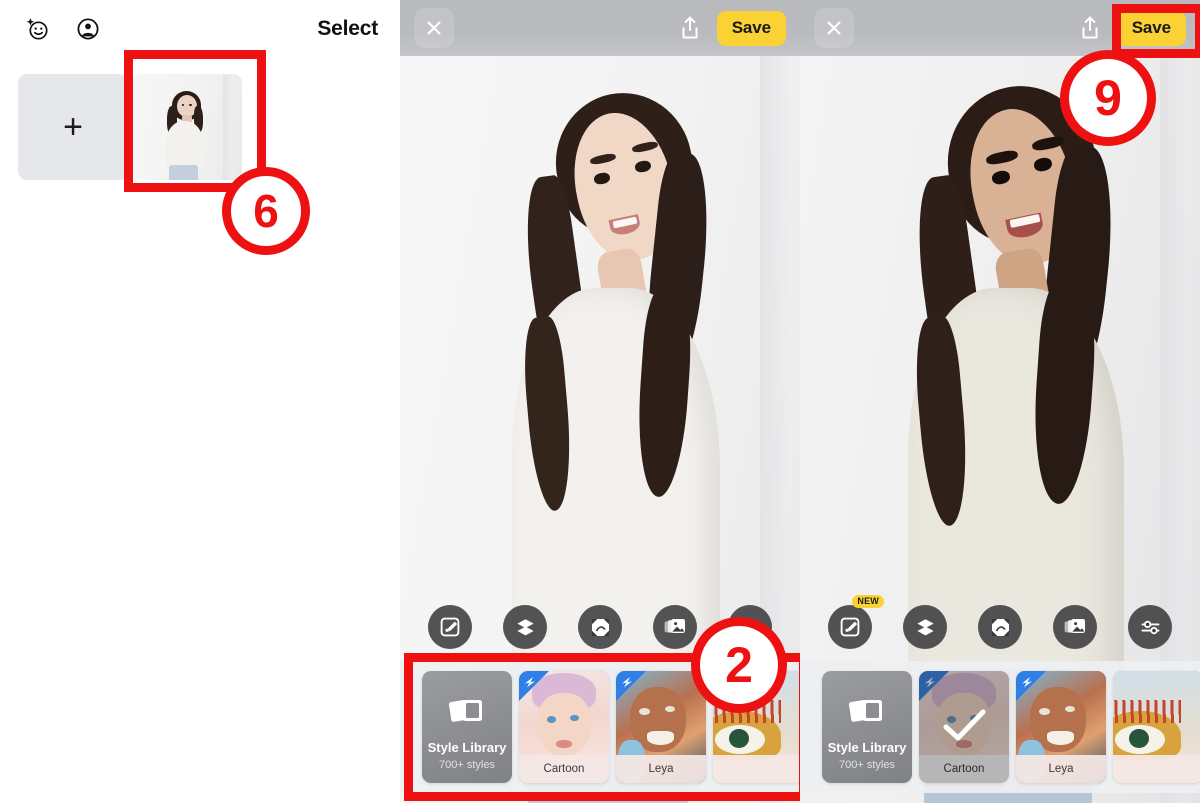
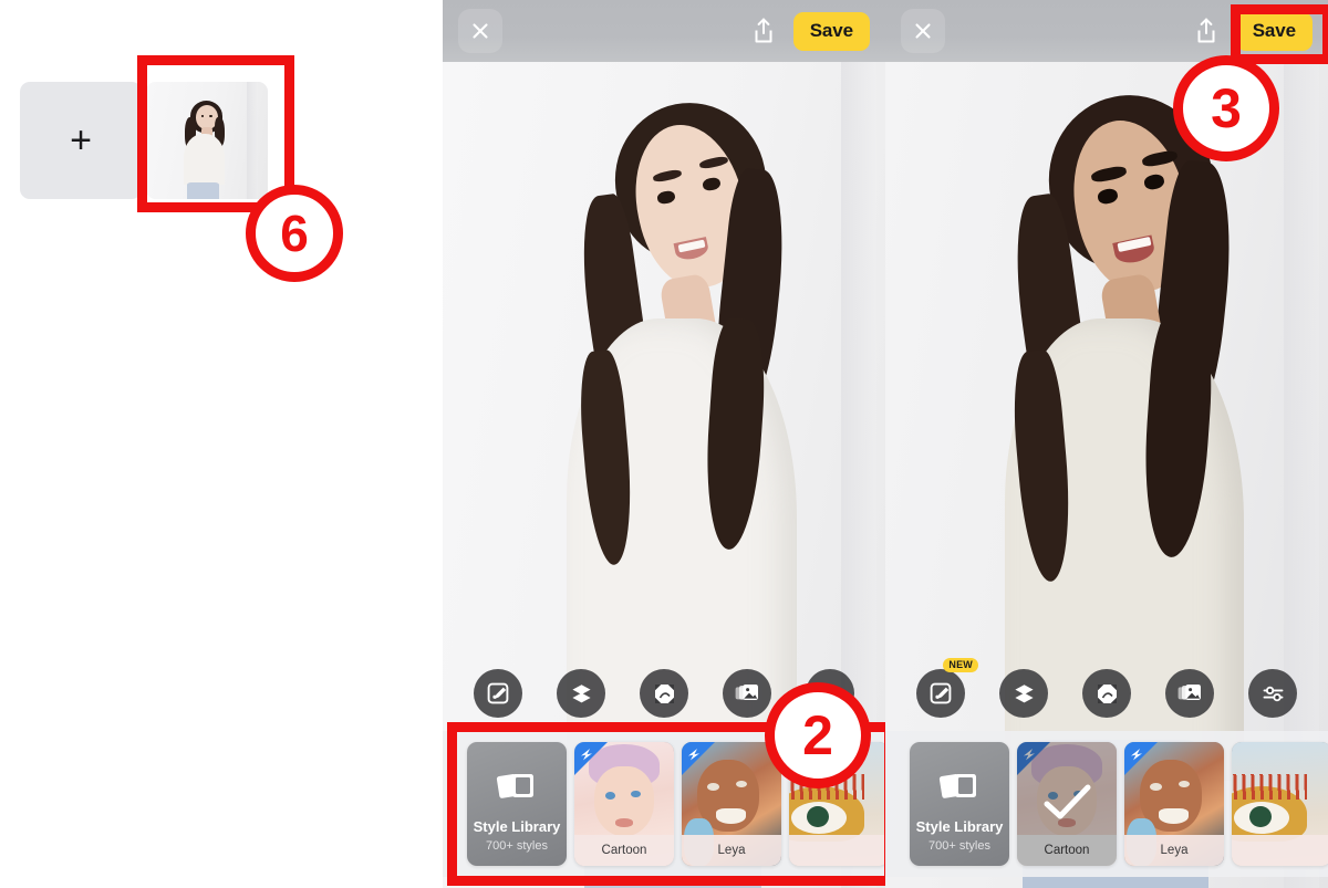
- Select
  +
  6
  Save
  Style Library
  700+ styles
  Cartoon
  Leya
  2
  Save
  NEW
  Style Library
  700+ styles
  Cartoon
  Leya
- 9
+ 3
